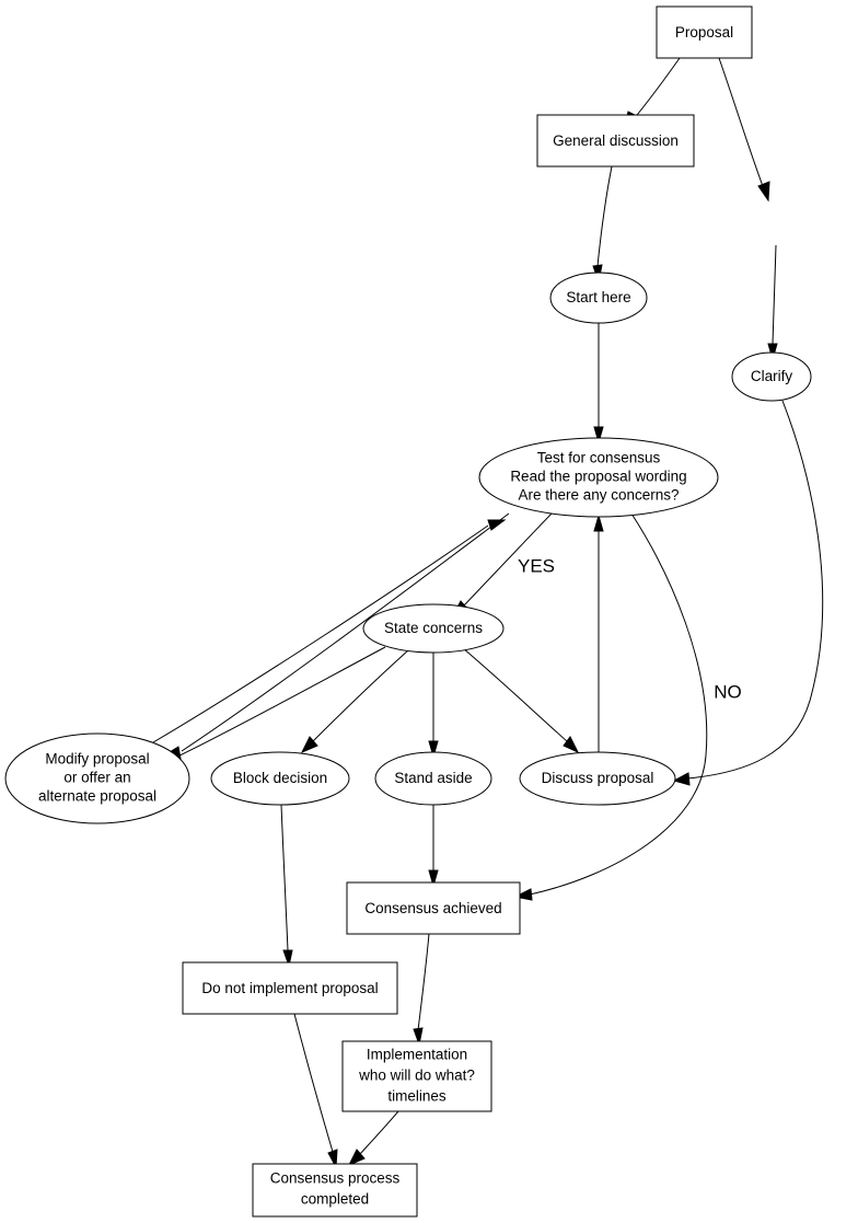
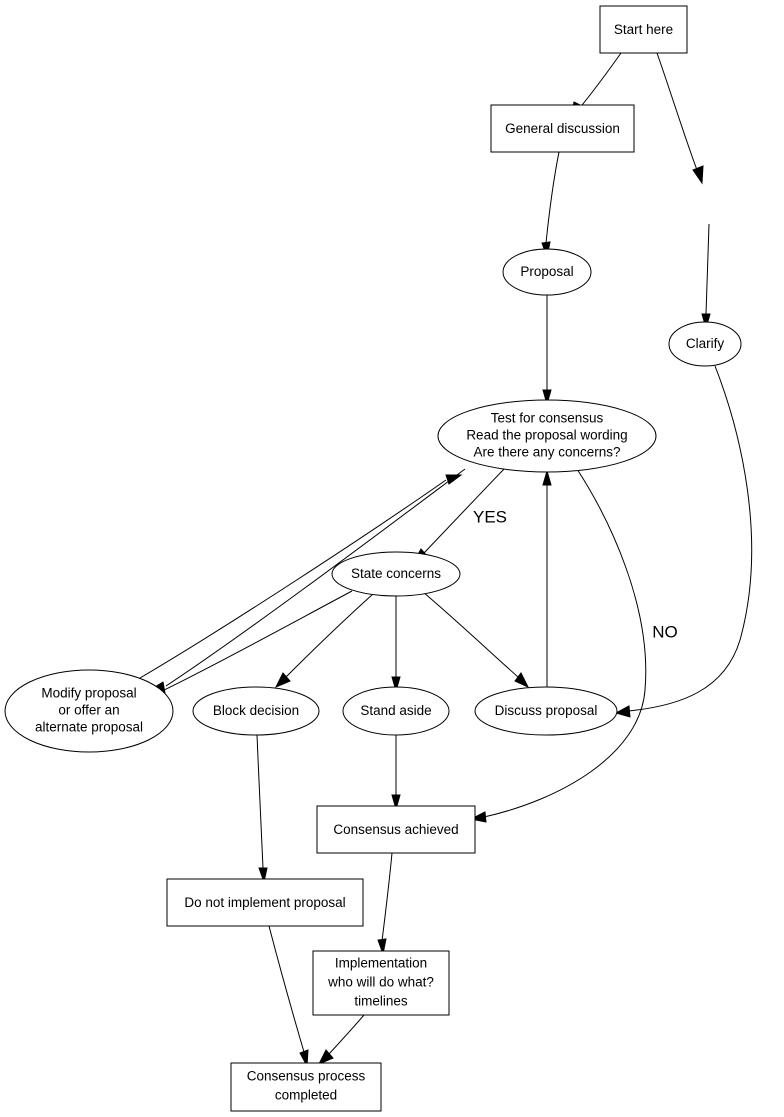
  YES
  NO
- Proposal
+ Start here
  General discussion
- Start here
+ Proposal
  Clarify
  Test for consensus
  Read the proposal wording
  Are there any concerns?
  State concerns
  Modify proposal
  or offer an
  alternate proposal
  Block decision
  Stand aside
  Discuss proposal
  Consensus achieved
  Do not implement proposal
  Implementation
  who will do what?
  timelines
  Consensus process
  completed
